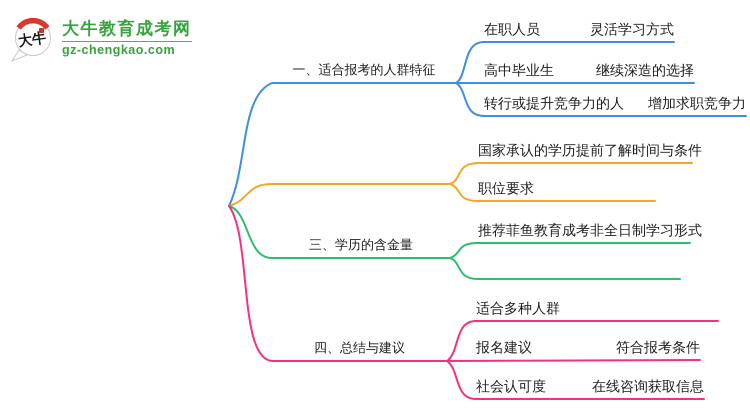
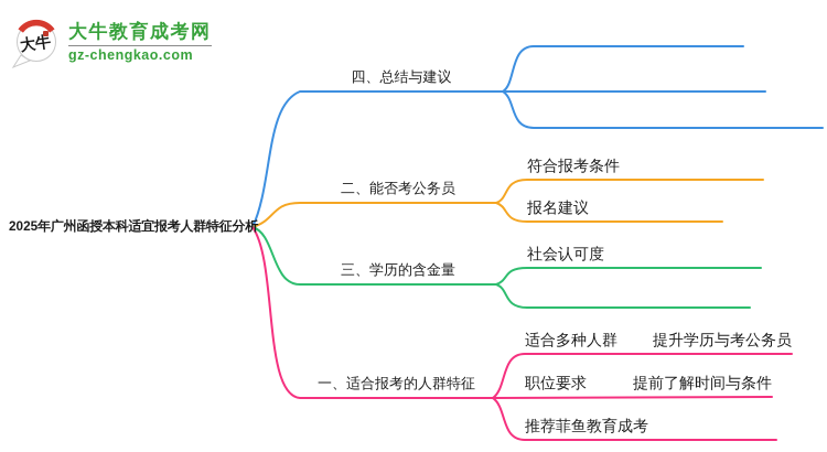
  大牛教育成考网
  gz-chengkao.com
+ 2025年广州函授本科适宜报考人群特征分析
- 一、适合报考的人群特征
+ 四、总结与建议
+ 二、能否考公务员
  三、学历的含金量
- 四、总结与建议
+ 一、适合报考的人群特征
- 在职人员
- 灵活学习方式
- 高中毕业生
- 继续深造的选择
- 转行或提升竞争力的人
- 增加求职竞争力
- 国家承认的学历
- 提前了解时间与条件
+ 符合报考条件
- 职位要求
+ 报名建议
- 推荐菲鱼教育成考
+ 社会认可度
- 非全日制学习形式
  适合多种人群
+ 提升学历与考公务员
- 报名建议
+ 职位要求
- 符合报考条件
+ 提前了解时间与条件
- 社会认可度
+ 推荐菲鱼教育成考
- 在线咨询获取信息
